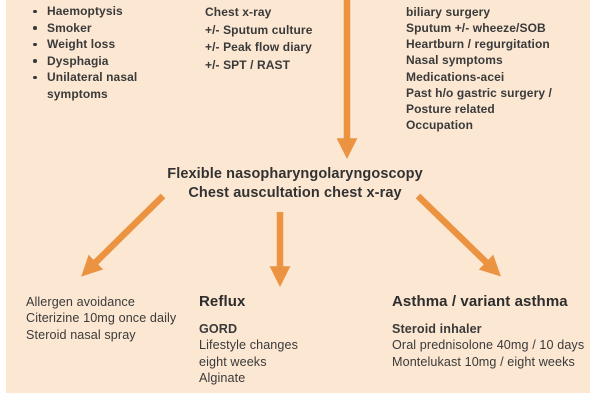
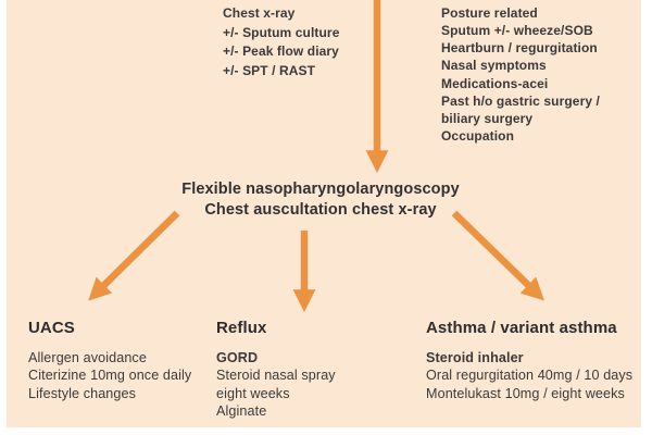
- Haemoptysis
- Smoker
- Weight loss
- Dysphagia
- Unilateral nasal symptoms
  Chest x-ray
  +/- Sputum culture
  +/- Peak flow diary
  +/- SPT / RAST
- biliary surgery
+ Posture related
  Sputum +/- wheeze/SOB
  Heartburn / regurgitation
  Nasal symptoms
  Medications-acei
  Past h/o gastric surgery /
- Posture related
+ biliary surgery
  Occupation
  Flexible nasopharyngolaryngoscopy
  Chest auscultation chest x-ray
+ UACS
  Allergen avoidance
  Citerizine 10mg once daily
- Steroid nasal spray
+ Lifestyle changes
  Reflux
  GORD
- Lifestyle changes
+ Steroid nasal spray
  eight weeks
  Alginate
  Asthma / variant asthma
  Steroid inhaler
- Oral prednisolone 40mg / 10 days
+ Oral regurgitation 40mg / 10 days
  Montelukast 10mg / eight weeks
